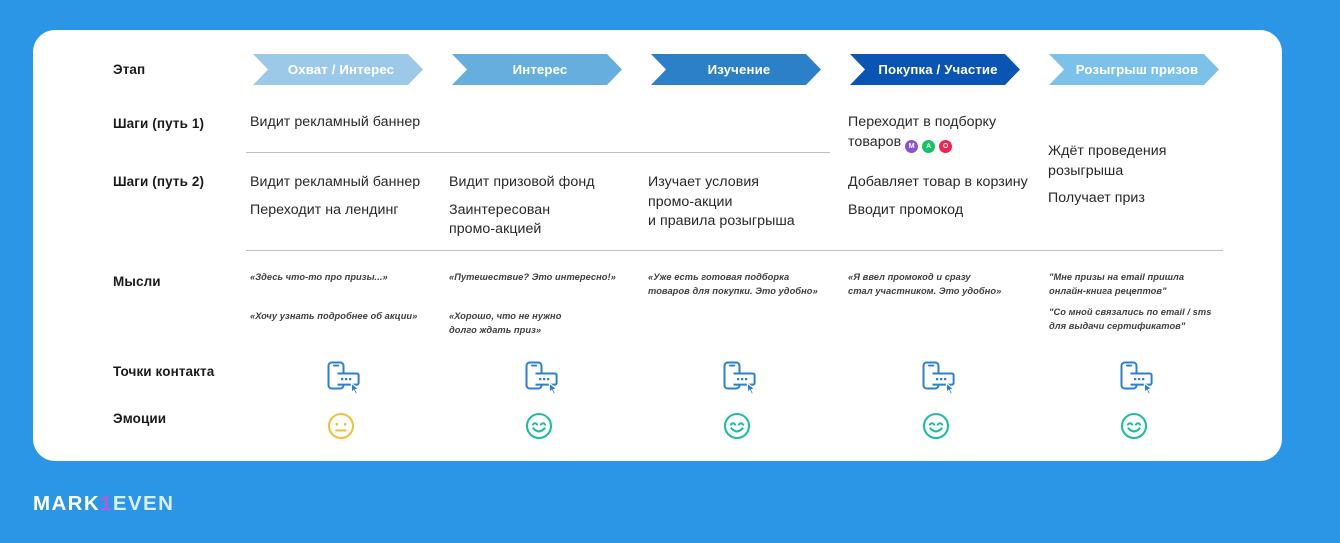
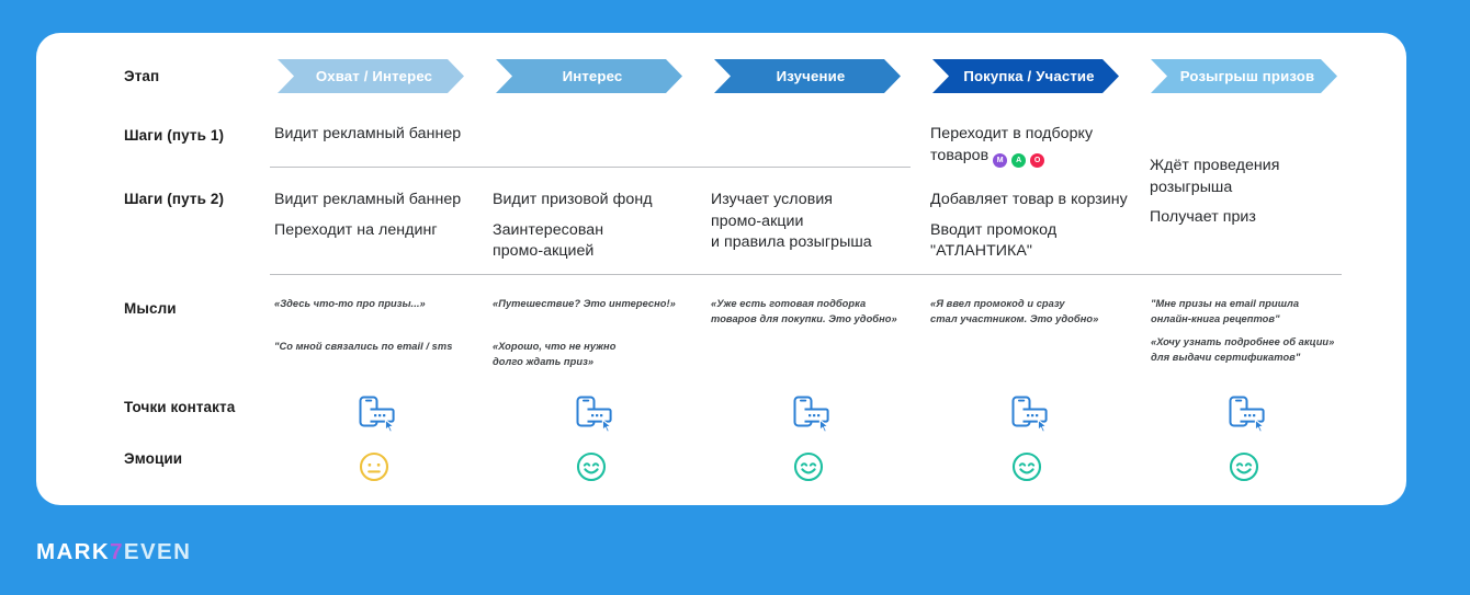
  Этап
  Шаги (путь 1)
  Шаги (путь 2)
  Мысли
  Точки контакта
  Эмоции
  Охват / Интерес
  Интерес
  Изучение
  Покупка / Участие
  Розыгрыш призов
  Видит рекламный баннер
  Переходит в подборку
  товаров
  Ждёт проведения
  розыгрыша
  Получает приз
  Видит рекламный баннер
  Переходит на лендинг
  Видит призовой фонд
  Заинтересован
  промо-акцией
  Изучает условия
  промо-акции
  и правила розыгрыша
  Добавляет товар в корзину
  Вводит промокод
+ "АТЛАНТИКА"
  «Здесь что-то про призы...»
- «Хочу узнать подробнее об акции»
+ "Со мной связались по email / sms
  «Путешествие? Это интересно!»
  «Хорошо, что не нужно
  долго ждать приз»
  «Уже есть готовая подборка
  товаров для покупки. Это удобно»
  «Я ввел промокод и сразу
  стал участником. Это удобно»
  "Мне призы на email пришла
  онлайн-книга рецептов"
- "Со мной связались по email / sms
+ «Хочу узнать подробнее об акции»
  для выдачи сертификатов"
- MARK1EVEN
+ MARK7EVEN
